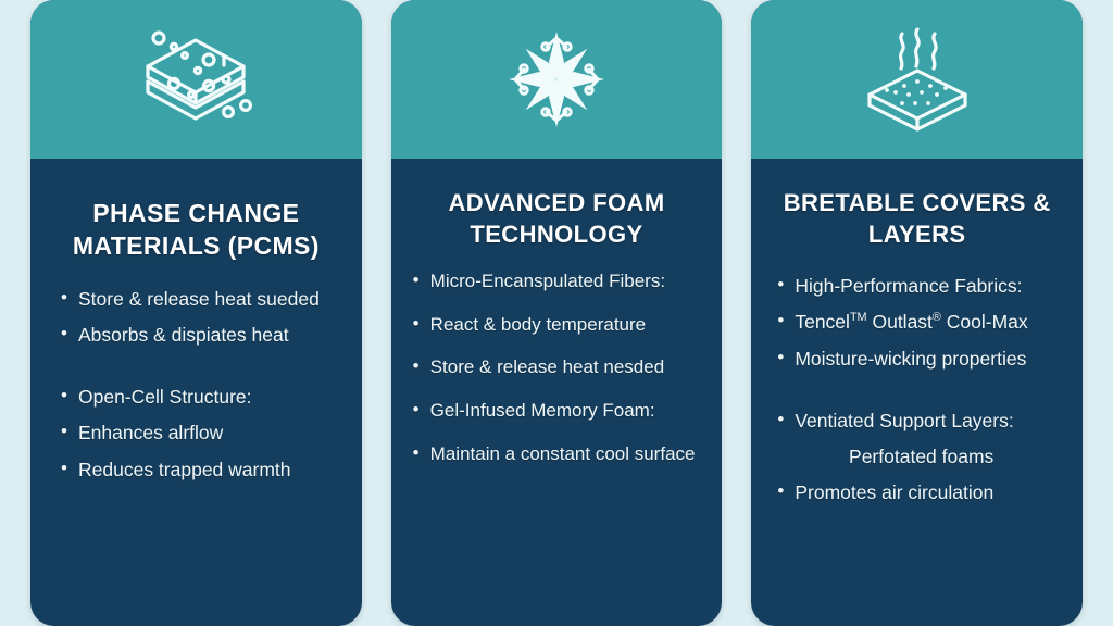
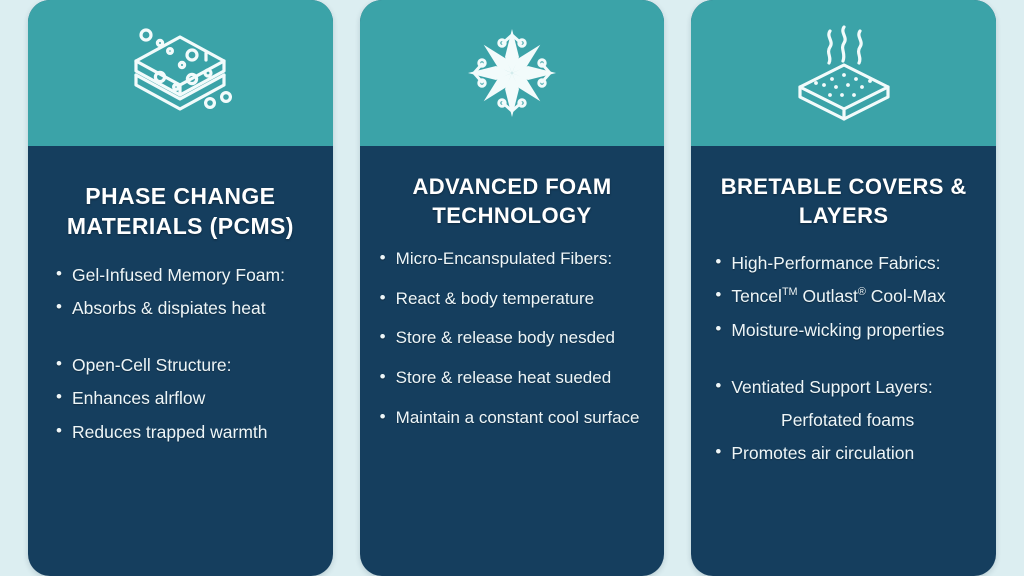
  PHASE CHANGE MATERIALS (PCMS)
- Store & release heat sueded
+ Gel-Infused Memory Foam:
  Absorbs & dispiates heat
  Open-Cell Structure:
  Enhances alrflow
  Reduces trapped warmth
  ADVANCED FOAM TECHNOLOGY
  Micro-Encanspulated Fibers:
  React & body temperature
- Store & release heat nesded
+ Store & release body nesded
- Gel-Infused Memory Foam:
+ Store & release heat sueded
  Maintain a constant cool surface
  BRETABLE COVERS & LAYERS
  High-Performance Fabrics:
  TencelTM Outlast® Cool-Max
  Moisture-wicking properties
  Ventiated Support Layers:
  Perfotated foams
  Promotes air circulation
